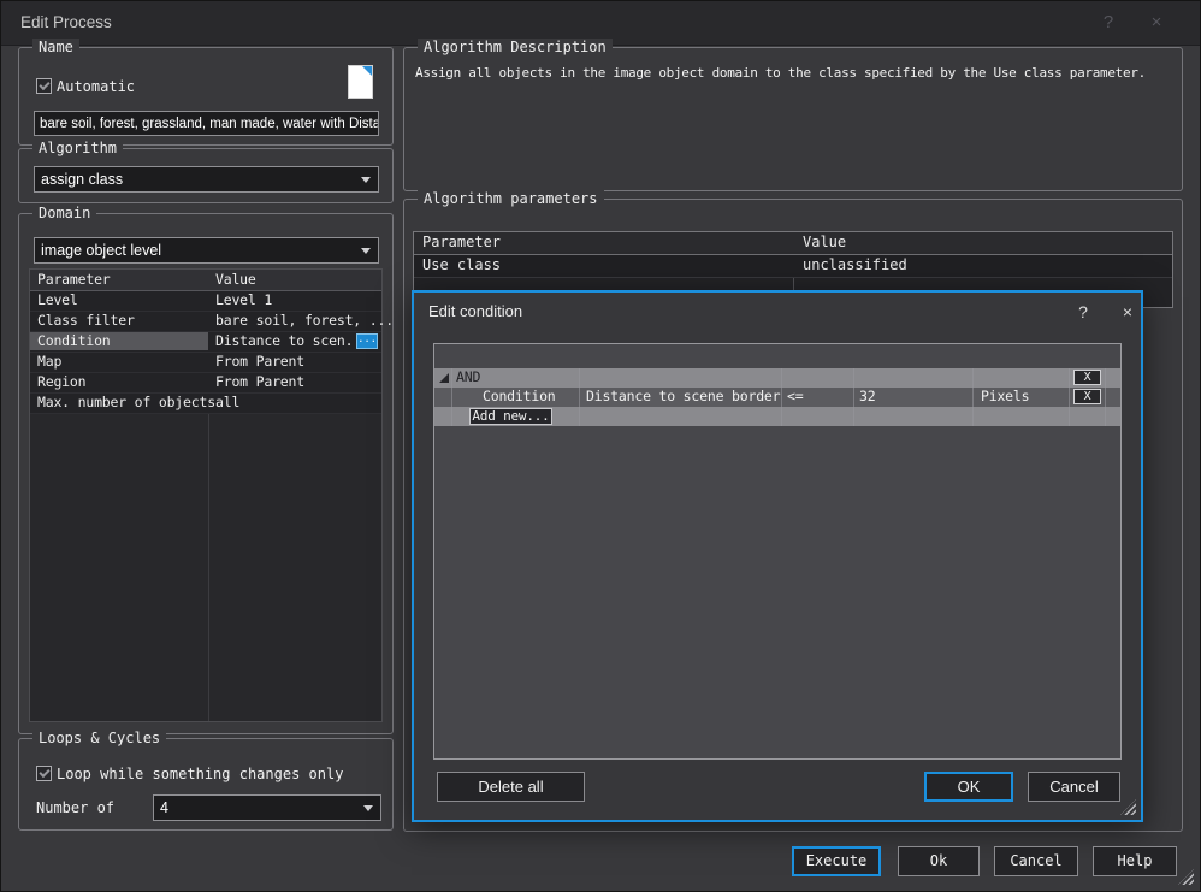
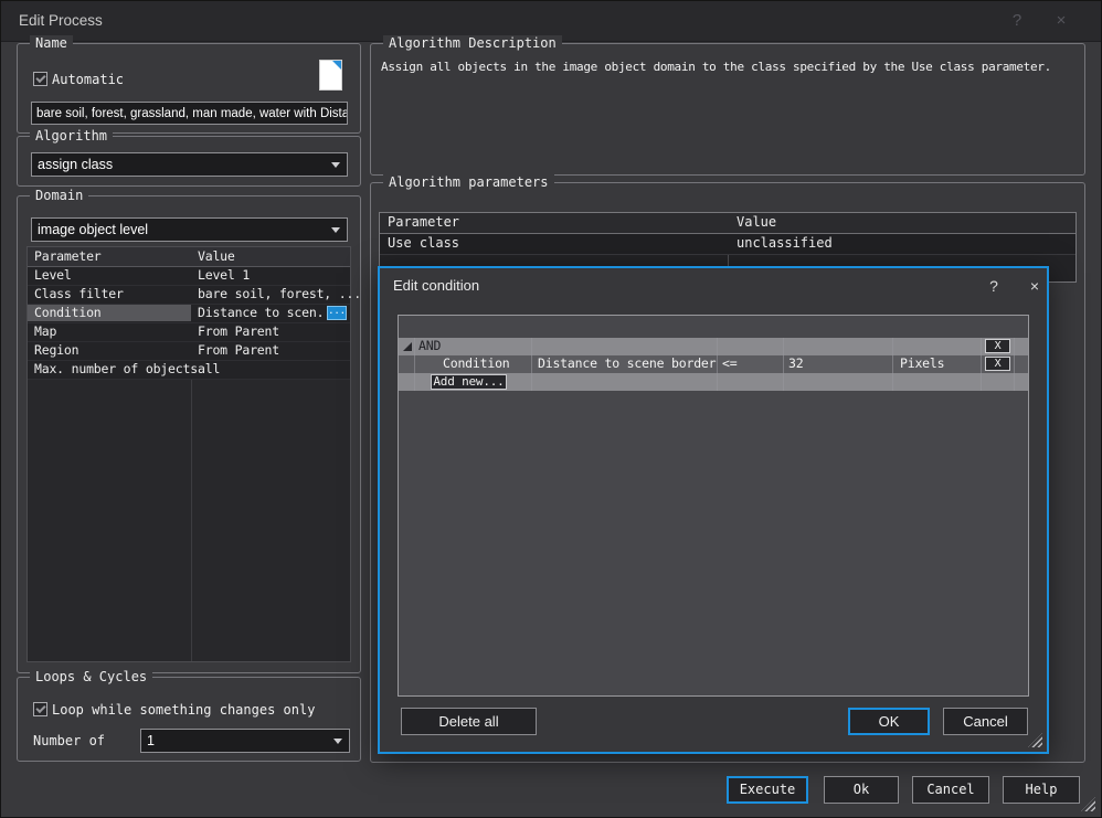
  Edit Process
  ?
  ×
  Name
  Automatic
  bare soil, forest, grassland, man made, water with Dista
  Algorithm
  assign class
  Domain
  image object level
  Parameter
  Value
  Level
  Level 1
  Class filter
  bare soil, forest, ...
  Condition
  Distance to scen.
  ...
  Map
  From Parent
  Region
  From Parent
  Max. number of objects
  all
  Loops & Cycles
  Loop while something changes only
  Number of
- 4
+ 1
  Algorithm Description
  Assign all objects in the image object domain to the class specified by the Use class parameter.
  Algorithm parameters
  Parameter
  Value
  Use class
  unclassified
  Edit condition
  ?
  ×
  AND
  X
  Condition
  Distance to scene border
  <=
  32
  Pixels
  X
  Add new...
  Delete all
  OK
  Cancel
  Execute
  Ok
  Cancel
  Help
